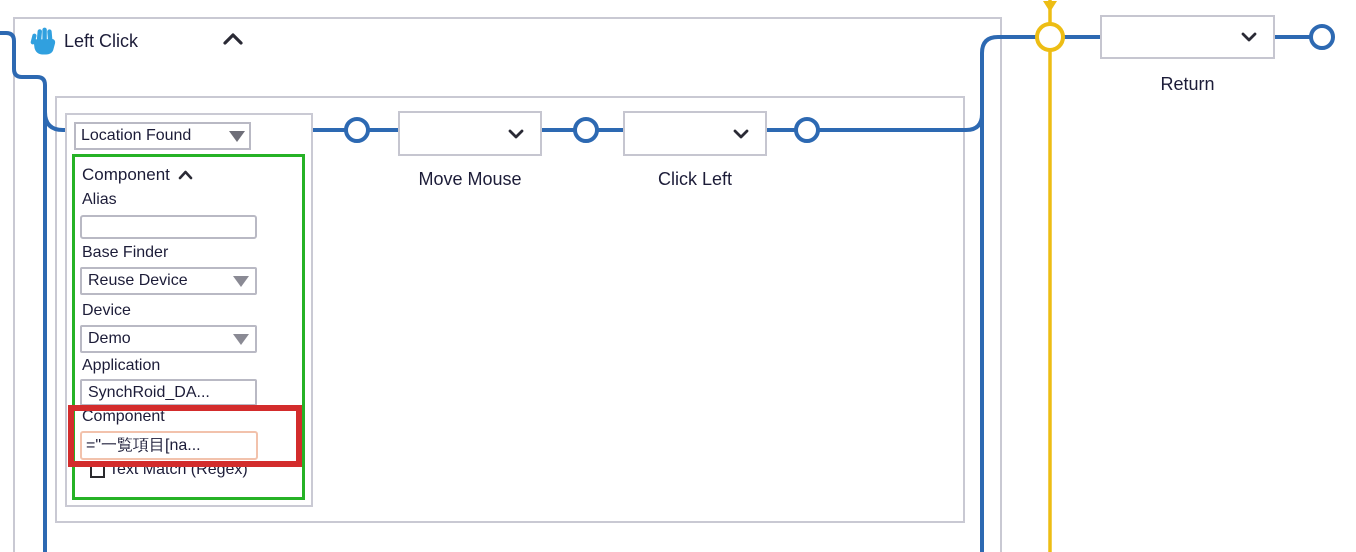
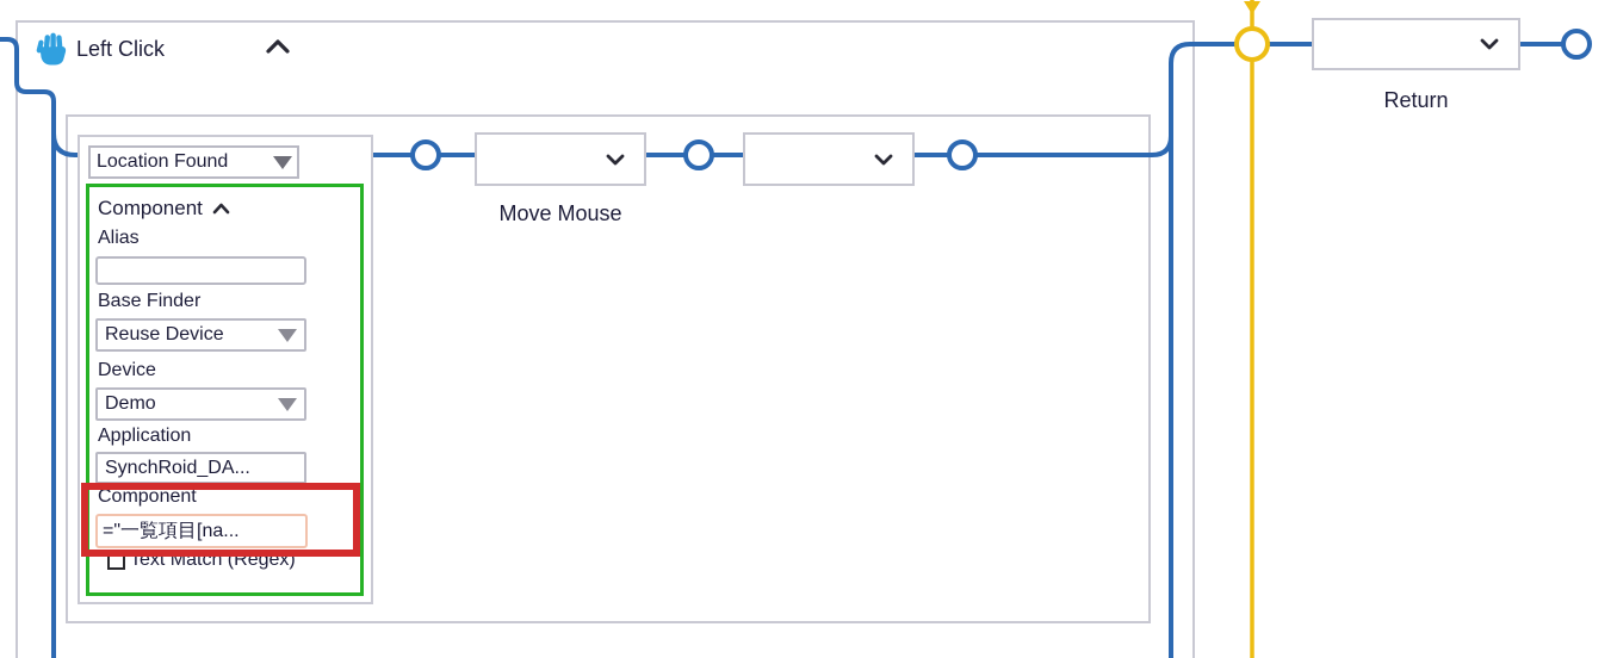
  Left Click
  Location Found
  Component
  Alias
  Base Finder
  Reuse Device
  Device
  Demo
  Application
  SynchRoid_DA...
  Component
  ="一覧項目[na...
  Text Match (Regex)
  Move Mouse
- Click Left
  Return
